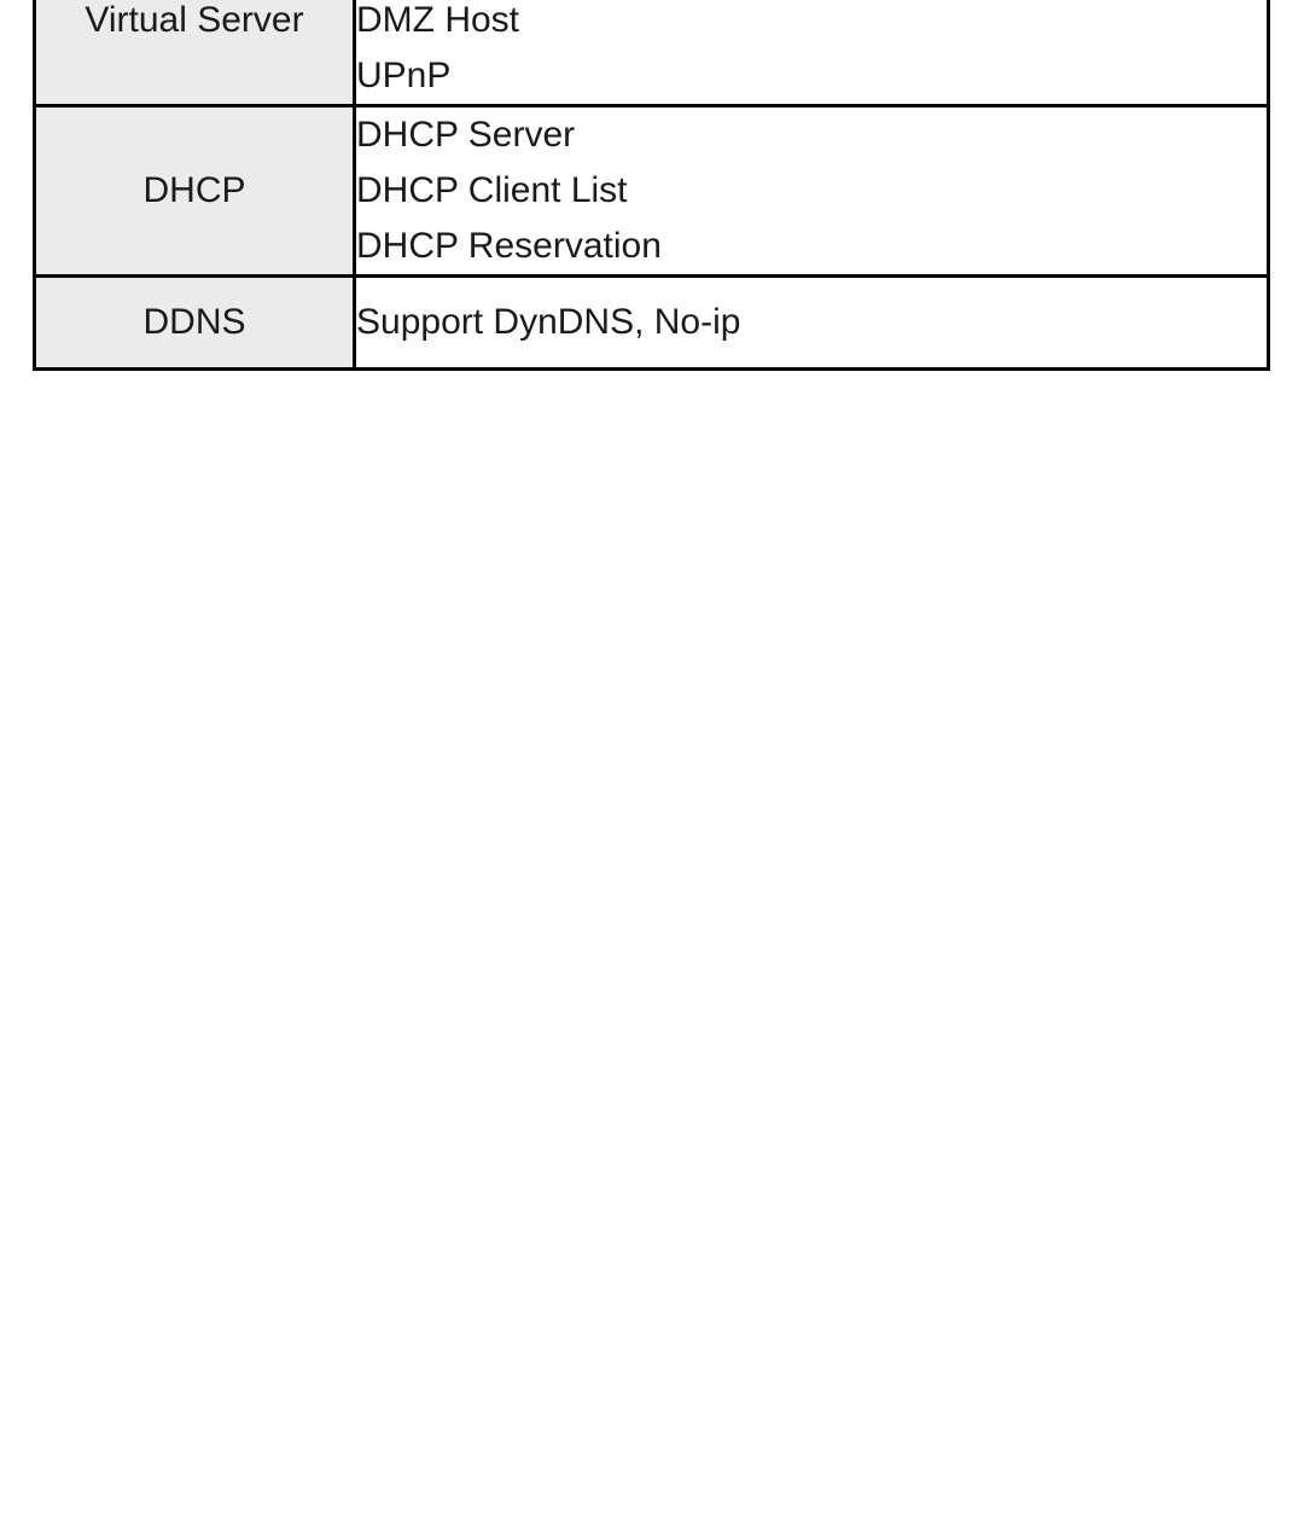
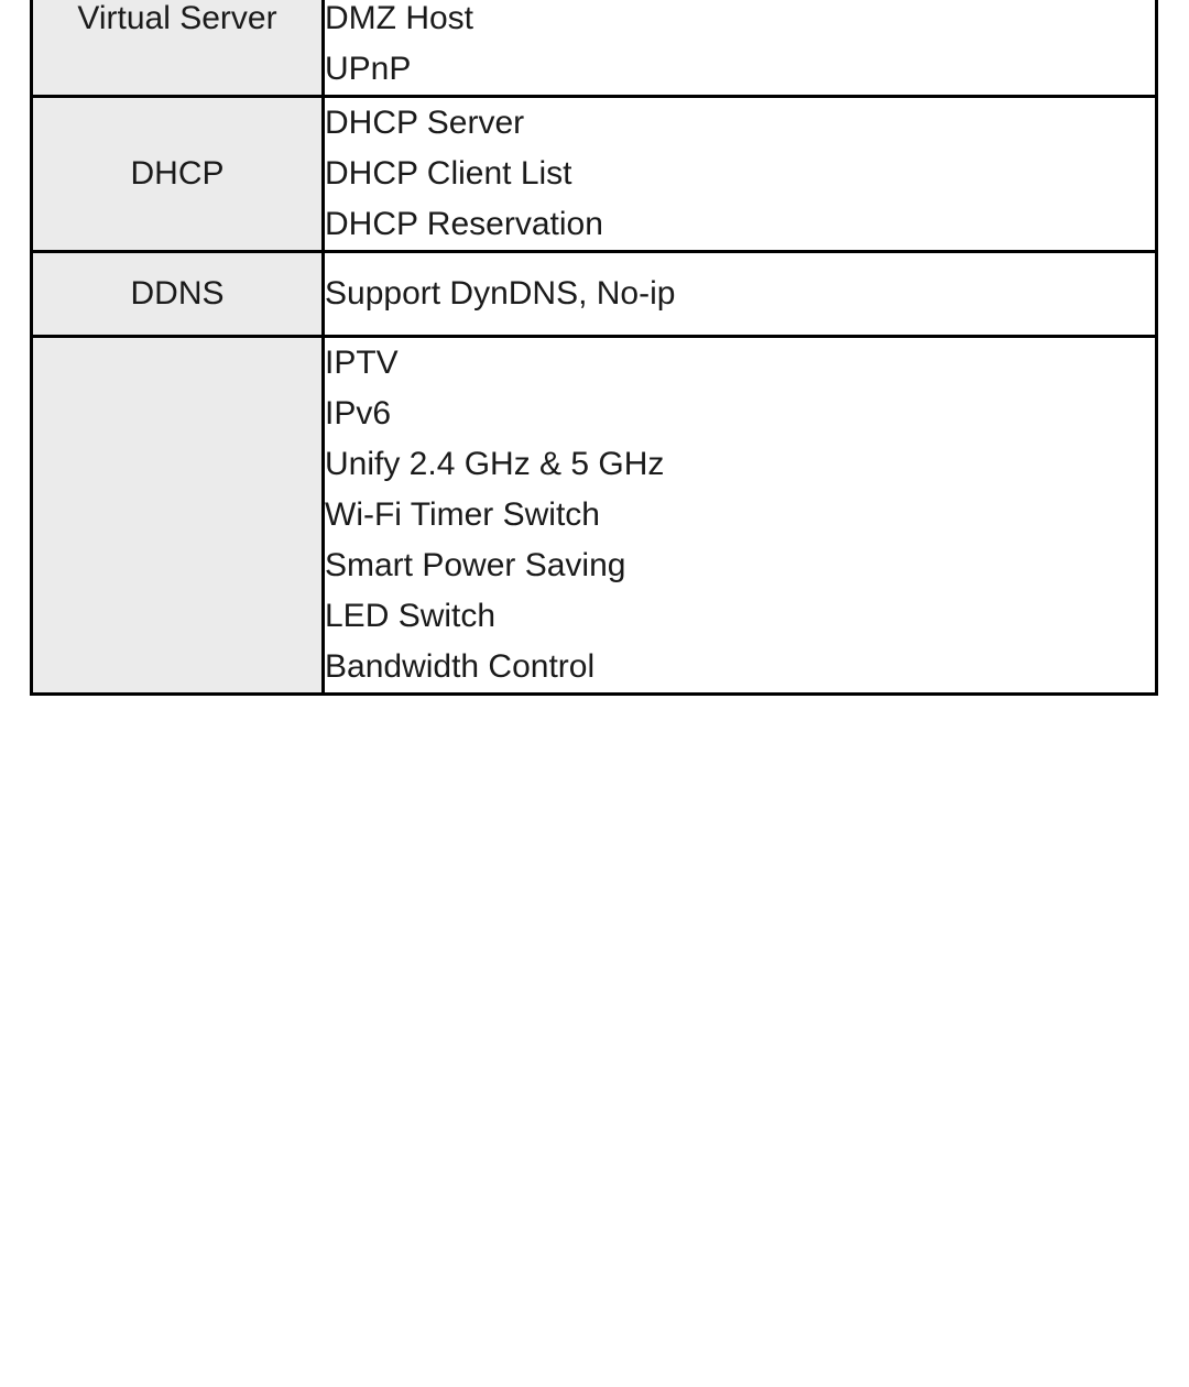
  Virtual Server	DMZ Host UPnP
  DHCP	DHCP Server DHCP Client List DHCP Reservation
  DDNS	Support DynDNS, No-ip
+ 	IPTV IPv6 Unify 2.4 GHz & 5 GHz Wi-Fi Timer Switch Smart Power Saving LED Switch Bandwidth Control
